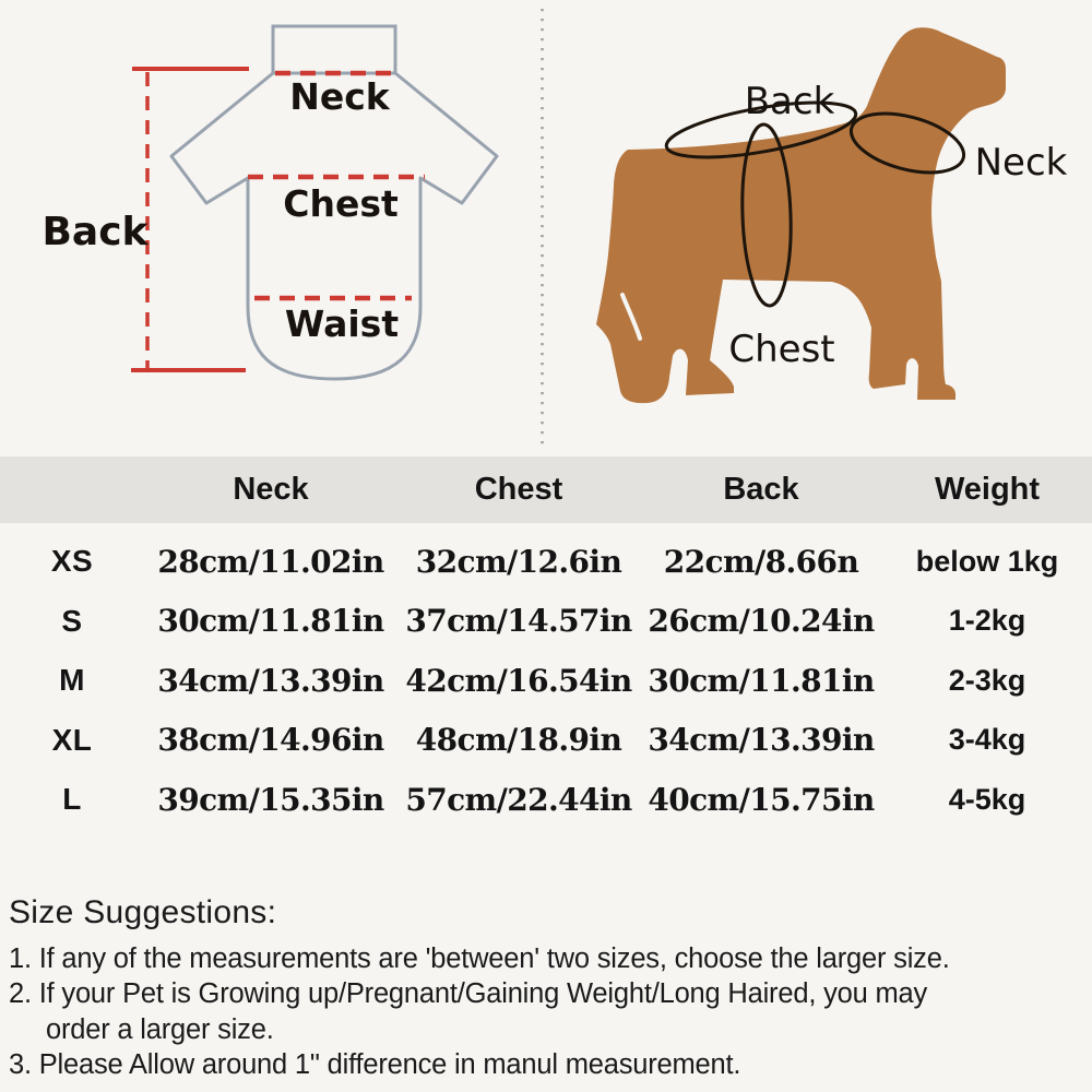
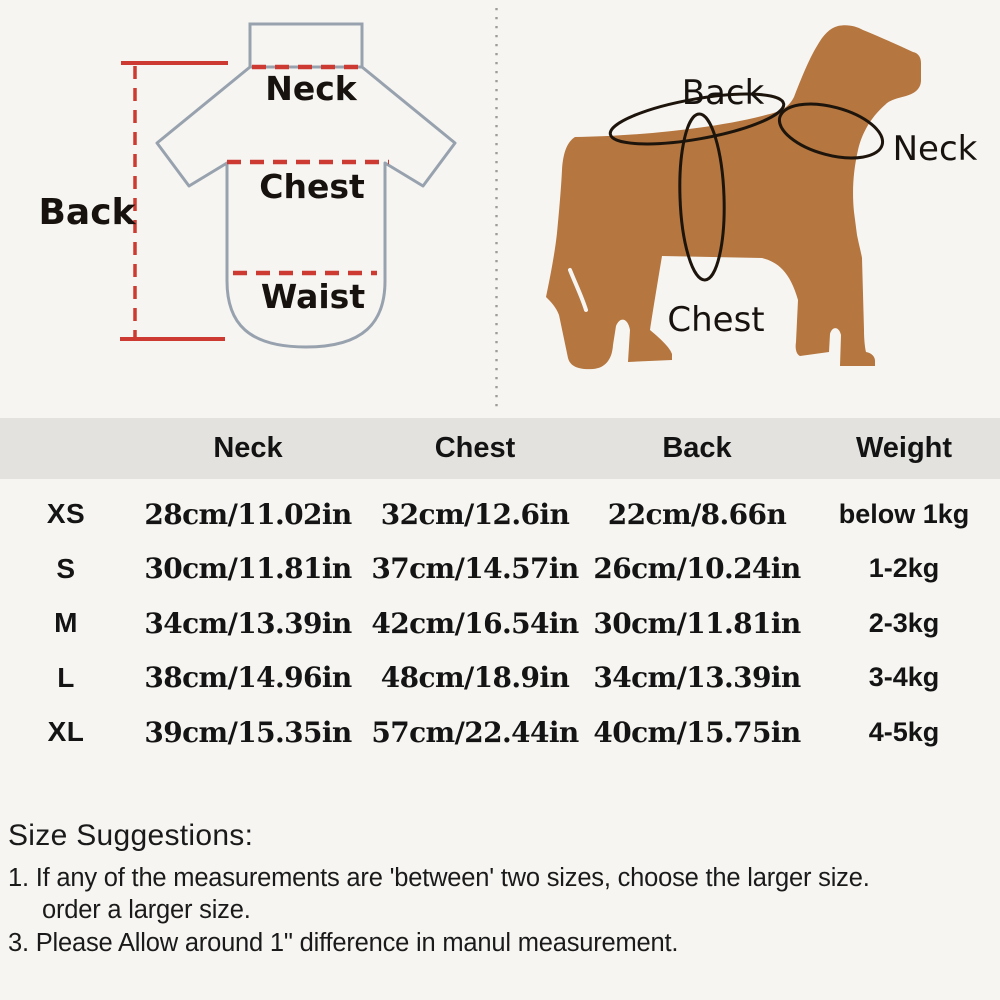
  Neck
  Chest
  Waist
  Back
  Back
  Neck
  Chest
  Neck
  Chest
  Back
  Weight
  XS
  28cm/11.02in
  32cm/12.6in
  22cm/8.66n
  below 1kg
  S
  30cm/11.81in
  37cm/14.57in
  26cm/10.24in
  1-2kg
  M
  34cm/13.39in
  42cm/16.54in
  30cm/11.81in
  2-3kg
- XL
+ L
  38cm/14.96in
  48cm/18.9in
  34cm/13.39in
  3-4kg
- L
+ XL
  39cm/15.35in
  57cm/22.44in
  40cm/15.75in
  4-5kg
  Size Suggestions:
  1. If any of the measurements are 'between' two sizes, choose the larger size.
- 2. If your Pet is Growing up/Pregnant/Gaining Weight/Long Haired, you may
  order a larger size.
  3. Please Allow around 1" difference in manul measurement.
